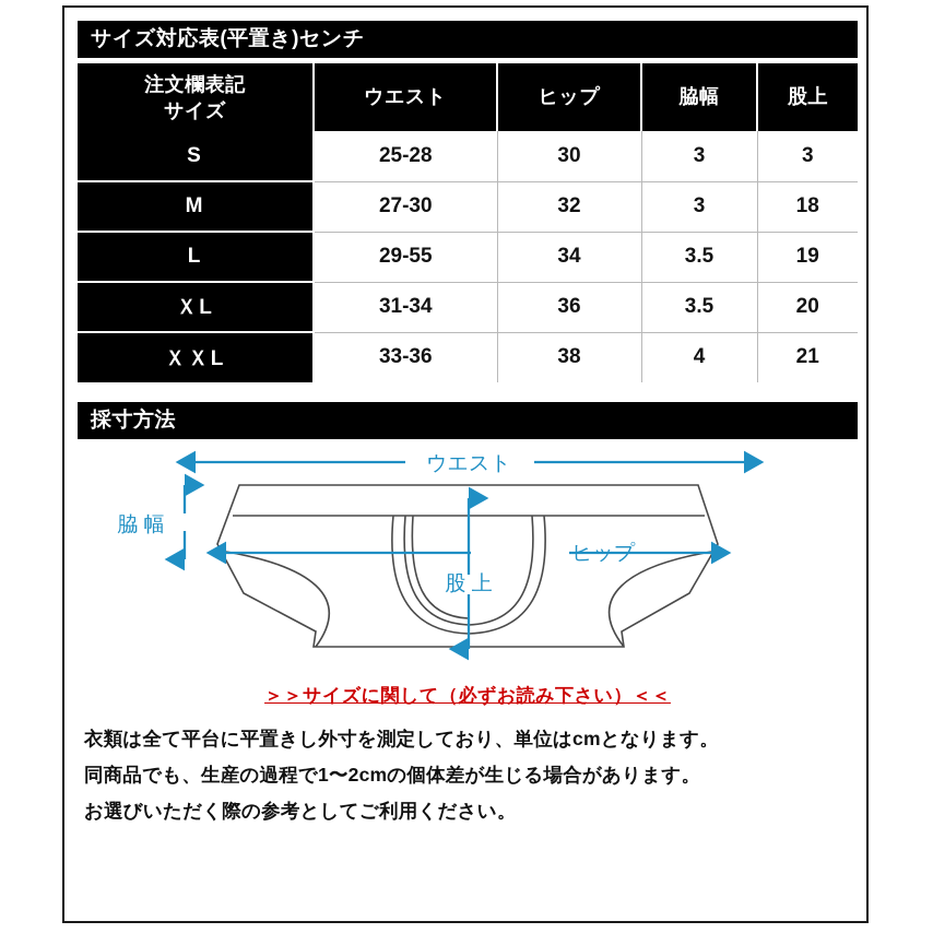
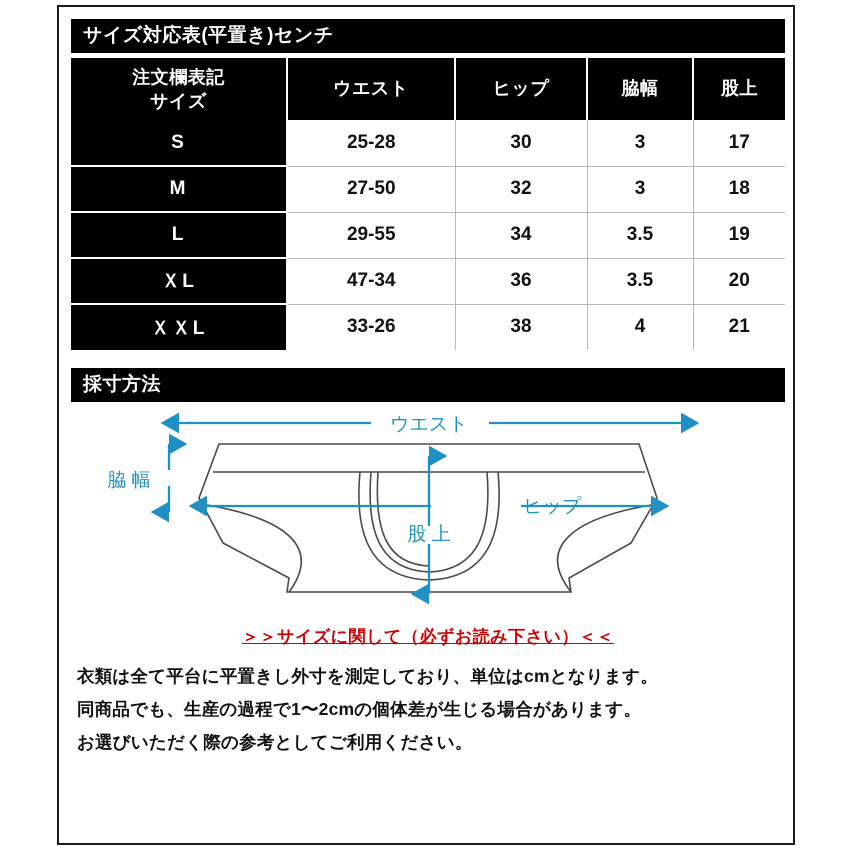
  サイズ対応表(平置き)センチ
  注文欄表記 サイズ	ウエスト	ヒップ	脇幅	股上
- S	25-28	30	3	3
+ S	25-28	30	3	17
- M	27-30	32	3	18
+ M	27-50	32	3	18
  L	29-55	34	3.5	19
- ＸL	31-34	36	3.5	20
+ ＸL	47-34	36	3.5	20
- ＸＸL	33-36	38	4	21
+ ＸＸL	33-26	38	4	21
  採寸方法
  ウエスト
  脇 幅
  ヒップ
  股 上
  ＞＞サイズに関して（必ずお読み下さい）＜＜
  衣類は全て平台に平置きし外寸を測定しており、単位はcmとなります。
  同商品でも、生産の過程で1〜2cmの個体差が生じる場合があります。
  お選びいただく際の参考としてご利用ください。
